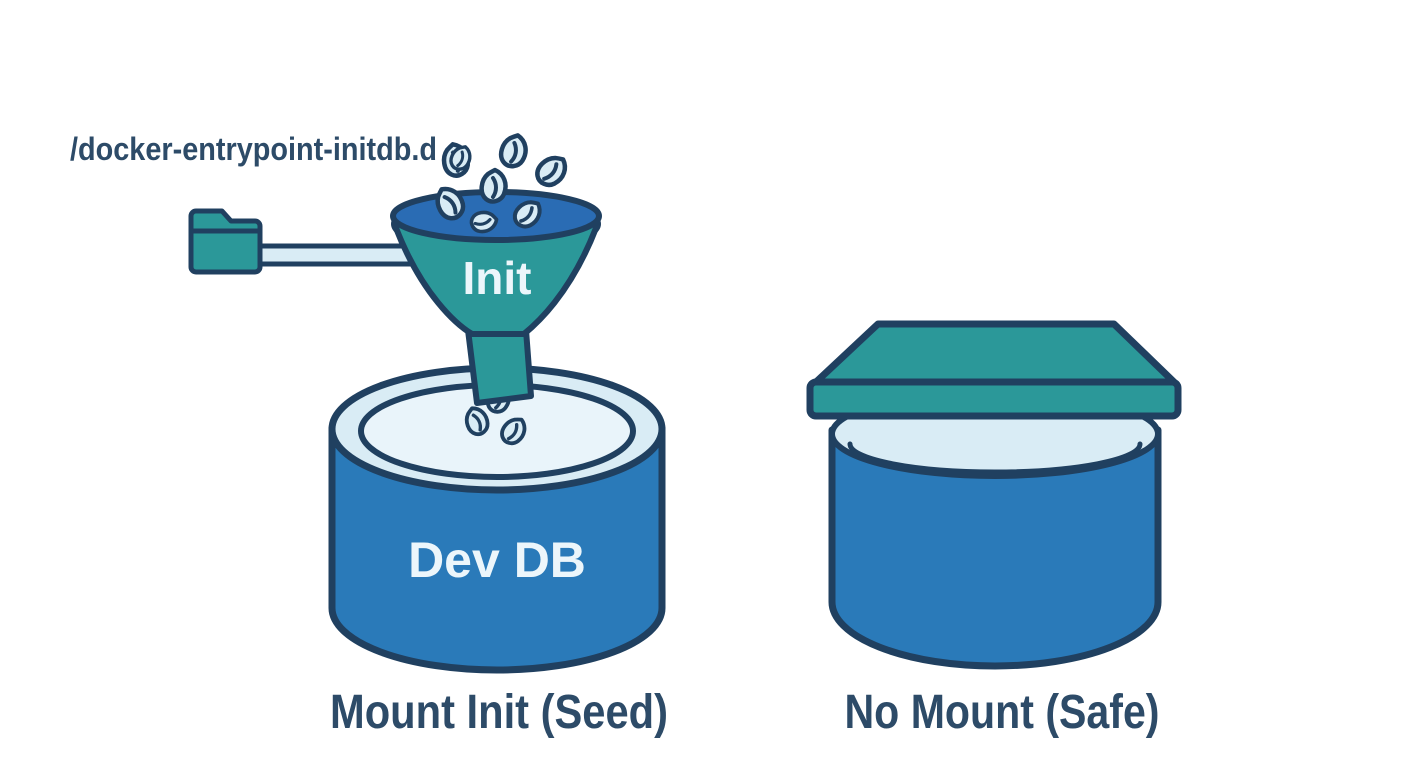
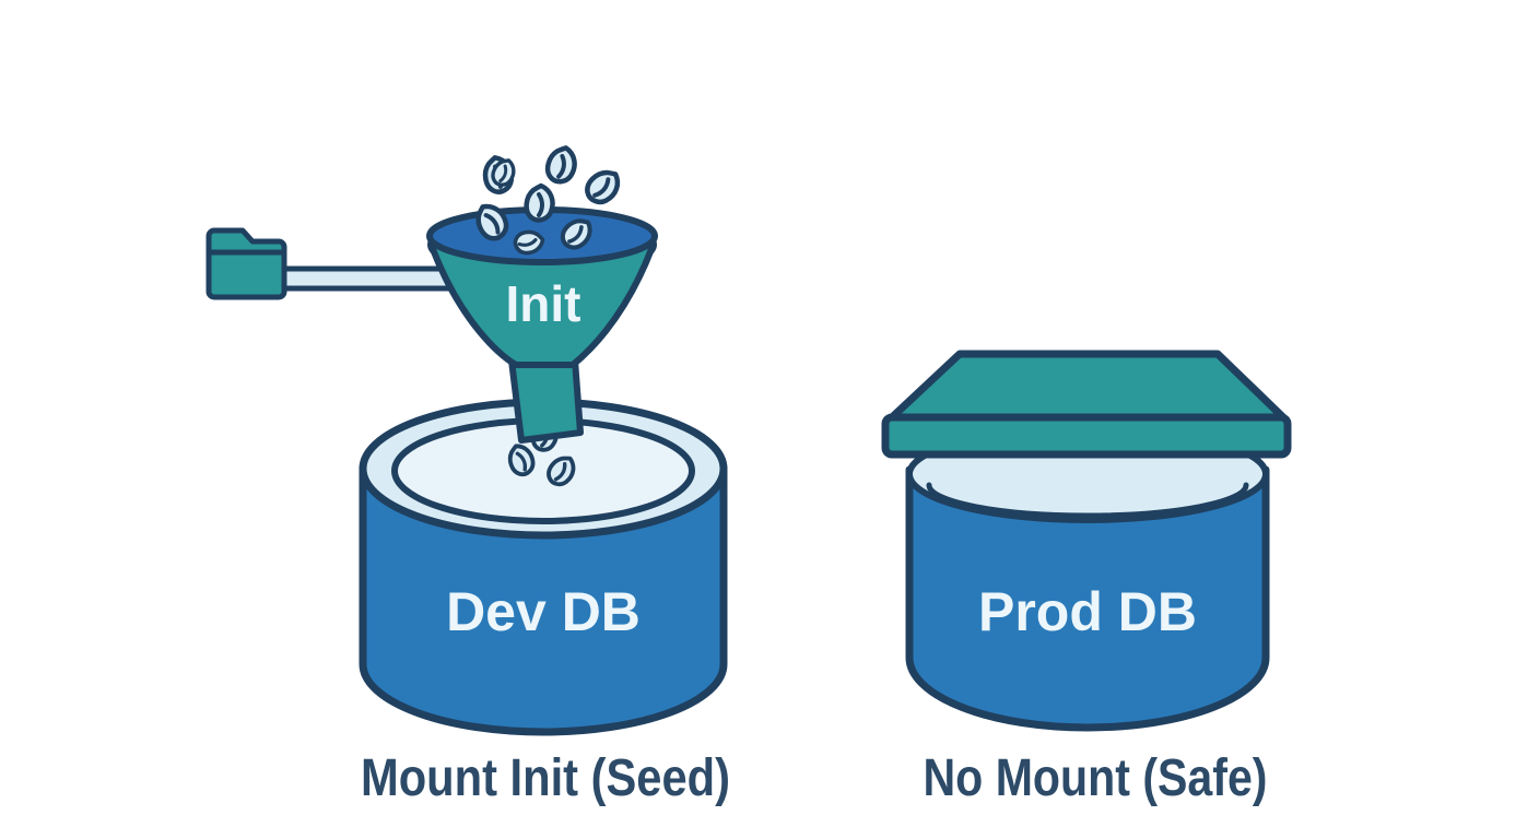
- /docker-entrypoint-initdb.d
  Init
  Dev DB
+ Prod DB
  Mount Init (Seed)
  No Mount (Safe)
